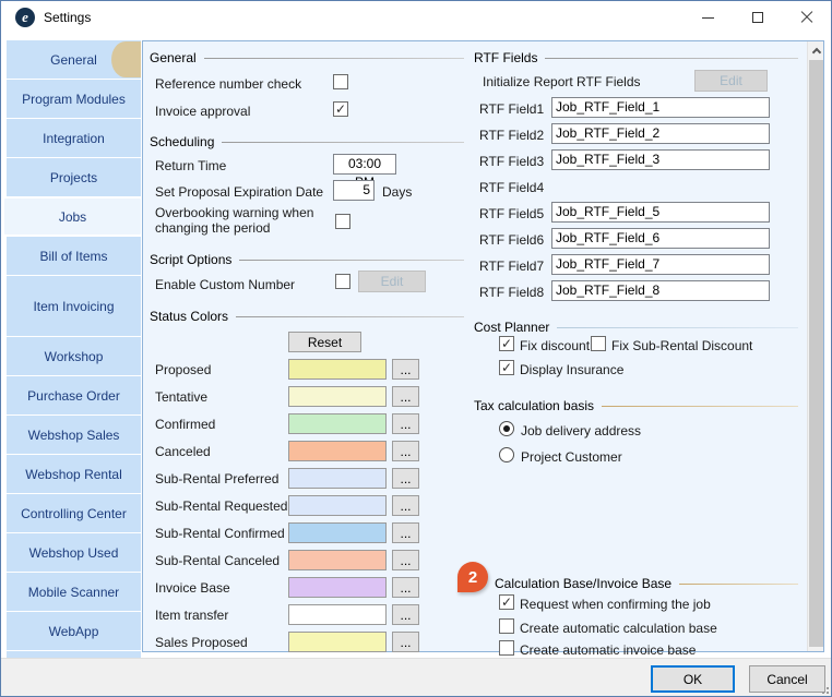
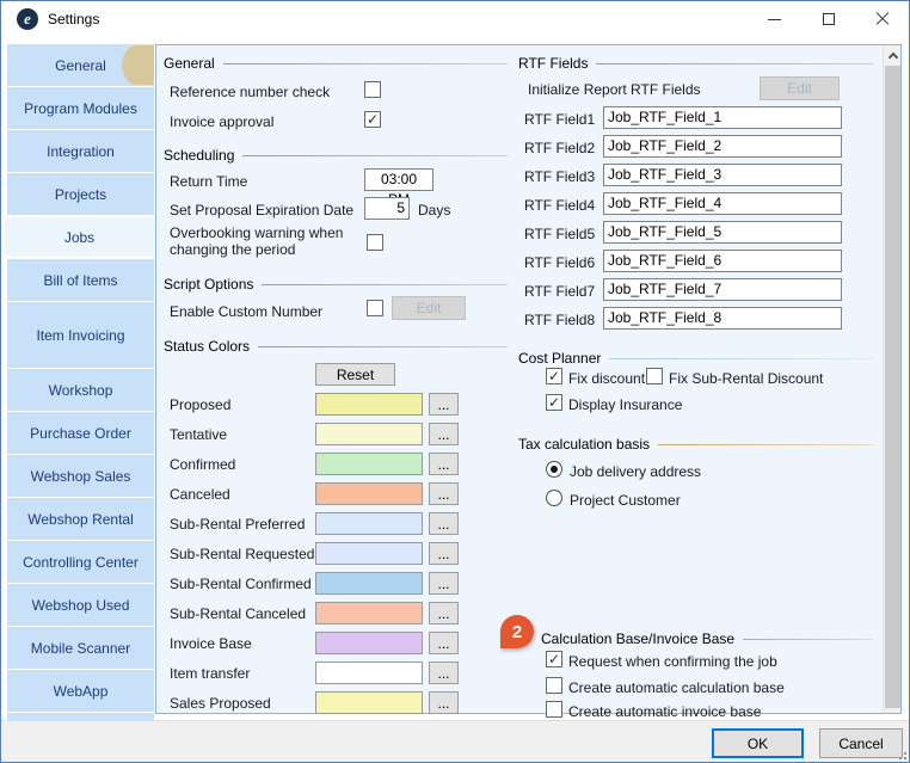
  e
  Settings
  General
  Program Modules
  Integration
  Projects
  Jobs
  Bill of Items
  Item Invoicing
  Workshop
  Purchase Order
  Webshop Sales
  Webshop Rental
  Controlling Center
  Webshop Used
  Mobile Scanner
  WebApp
  General
  Reference number check
  Invoice approval
  ✓
  Scheduling
  Return Time
  03:00
  Set Proposal Expiration Date
  5
  Days
  Overbooking warning when changing the period
  Script Options
  Enable Custom Number
  Edit
  Status Colors
  Reset
  Proposed
  ...
  Tentative
  ...
  Confirmed
  ...
  Canceled
  ...
  Sub-Rental Preferred
  ...
  Sub-Rental Requested
  ...
  Sub-Rental Confirmed
  ...
  Sub-Rental Canceled
  ...
  Invoice Base
  ...
  Item transfer
  ...
  Sales Proposed
  ...
  RTF Fields
  Initialize Report RTF Fields
  Edit
  RTF Field1
  Job_RTF_Field_1
  RTF Field2
  Job_RTF_Field_2
  RTF Field3
  Job_RTF_Field_3
  RTF Field4
+ Job_RTF_Field_4
  RTF Field5
  Job_RTF_Field_5
  RTF Field6
  Job_RTF_Field_6
  RTF Field7
  Job_RTF_Field_7
  RTF Field8
  Job_RTF_Field_8
  Cost Planner
  ✓
  Fix discount
  Fix Sub-Rental Discount
  ✓
  Display Insurance
  Tax calculation basis
  Job delivery address
  Project Customer
  2
  Calculation Base/Invoice Base
  ✓
  Request when confirming the job
  Create automatic calculation base
  Create automatic invoice base
  OK
  Cancel
